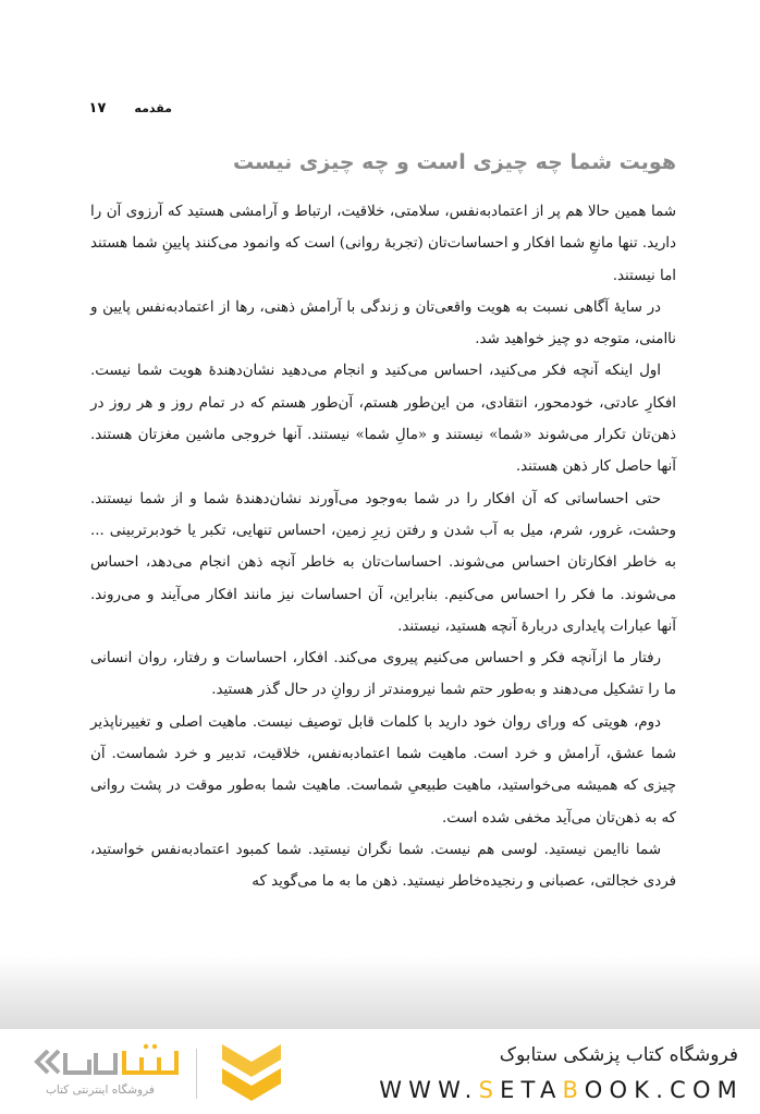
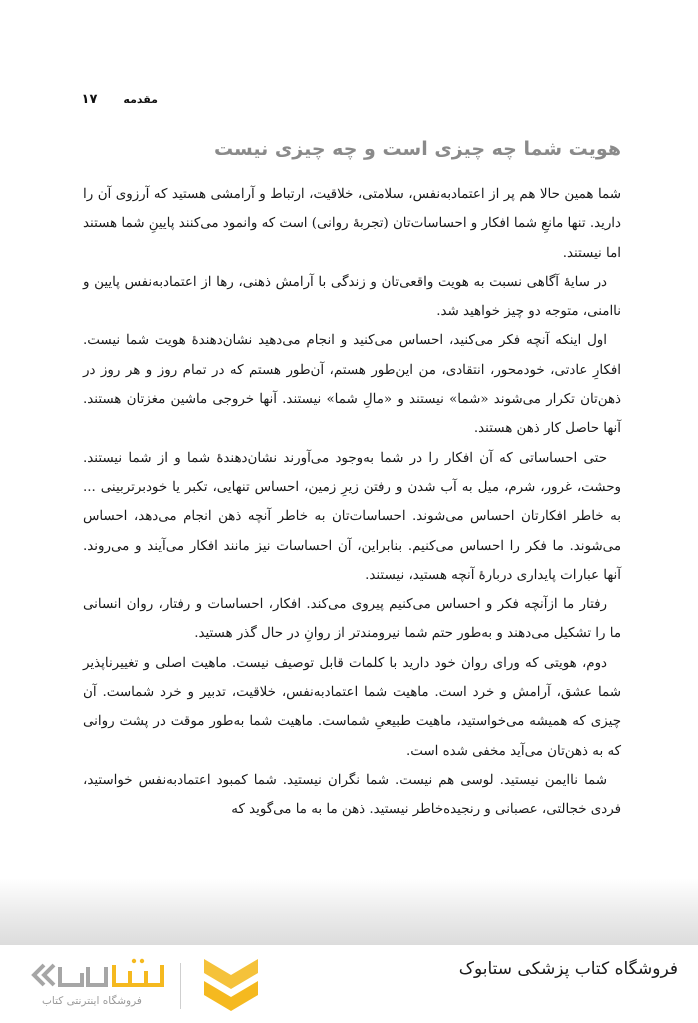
  ۱۷
  مقدمه
  هویت شما چه چیزی است و چه چیزی نیست
  شما همین حالا هم پر از اعتمادبه‌نفس، سلامتی، خلاقیت، ارتباط و آرامشی هستید که آرزوی آن را دارید. تنها مانعِ شما افکار و احساسات‌تان (تجربهٔ روانی) است که وانمود می‌کنند پایینِ شما هستند اما نیستند.
  در سایهٔ آگاهی نسبت به هویت واقعی‌تان و زندگی با آرامش ذهنی، رها از اعتمادبه‌نفس پایین و ناامنی، متوجه دو چیز خواهید شد.
  اول اینکه آنچه فکر می‌کنید، احساس می‌کنید و انجام می‌دهید نشان‌دهندهٔ هویت شما نیست. افکارِ عادتی، خودمحور، انتقادی، من این‌طور هستم، آن‌طور هستم که در تمام روز و هر روز در ذهن‌تان تکرار می‌شوند «شما» نیستند و «مالِ شما» نیستند. آنها خروجی ماشین مغزتان هستند. آنها حاصل کار ذهن هستند.
  حتی احساساتی که آن افکار را در شما به‌وجود می‌آورند نشان‌دهندهٔ شما و از شما نیستند. وحشت، غرور، شرم، میل به آب شدن و رفتن زیرِ زمین، احساس تنهایی، تکبر یا خودبرتربینی ... به خاطر افکارتان احساس می‌شوند. احساسات‌تان به خاطر آنچه ذهن انجام می‌دهد، احساس می‌شوند. ما فکر را احساس می‌کنیم. بنابراین، آن احساسات نیز مانند افکار می‌آیند و می‌روند. آنها عبارات پایداری دربارهٔ آنچه هستید، نیستند.
  رفتار ما ازآنچه فکر و احساس می‌کنیم پیروی می‌کند. افکار، احساسات و رفتار، روان انسانی ما را تشکیل می‌دهند و به‌طور حتم شما نیرومندتر از روانِ در حال گذر هستید.
  دوم، هویتی که ورای روان خود دارید با کلمات قابل توصیف نیست. ماهیت اصلی و تغییرناپذیر شما عشق، آرامش و خرد است. ماهیت شما اعتمادبه‌نفس، خلاقیت، تدبیر و خرد شماست. آن چیزی که همیشه می‌خواستید، ماهیت طبیعیِ شماست. ماهیت شما به‌طور موقت در پشت روانی که به ذهن‌تان می‌آید مخفی شده است.
  شما ناایمن نیستید. لوسی هم نیست. شما نگران نیستید. شما کمبود اعتمادبه‌نفس خواستید، فردی خجالتی، عصبانی و رنجیده‌خاطر نیستید. ذهن ما به ما می‌گوید که
  فروشگاه اینترنتی کتاب
  فروشگاه کتاب پزشکی ستابوک
- WWW.SETABOOK.COM
